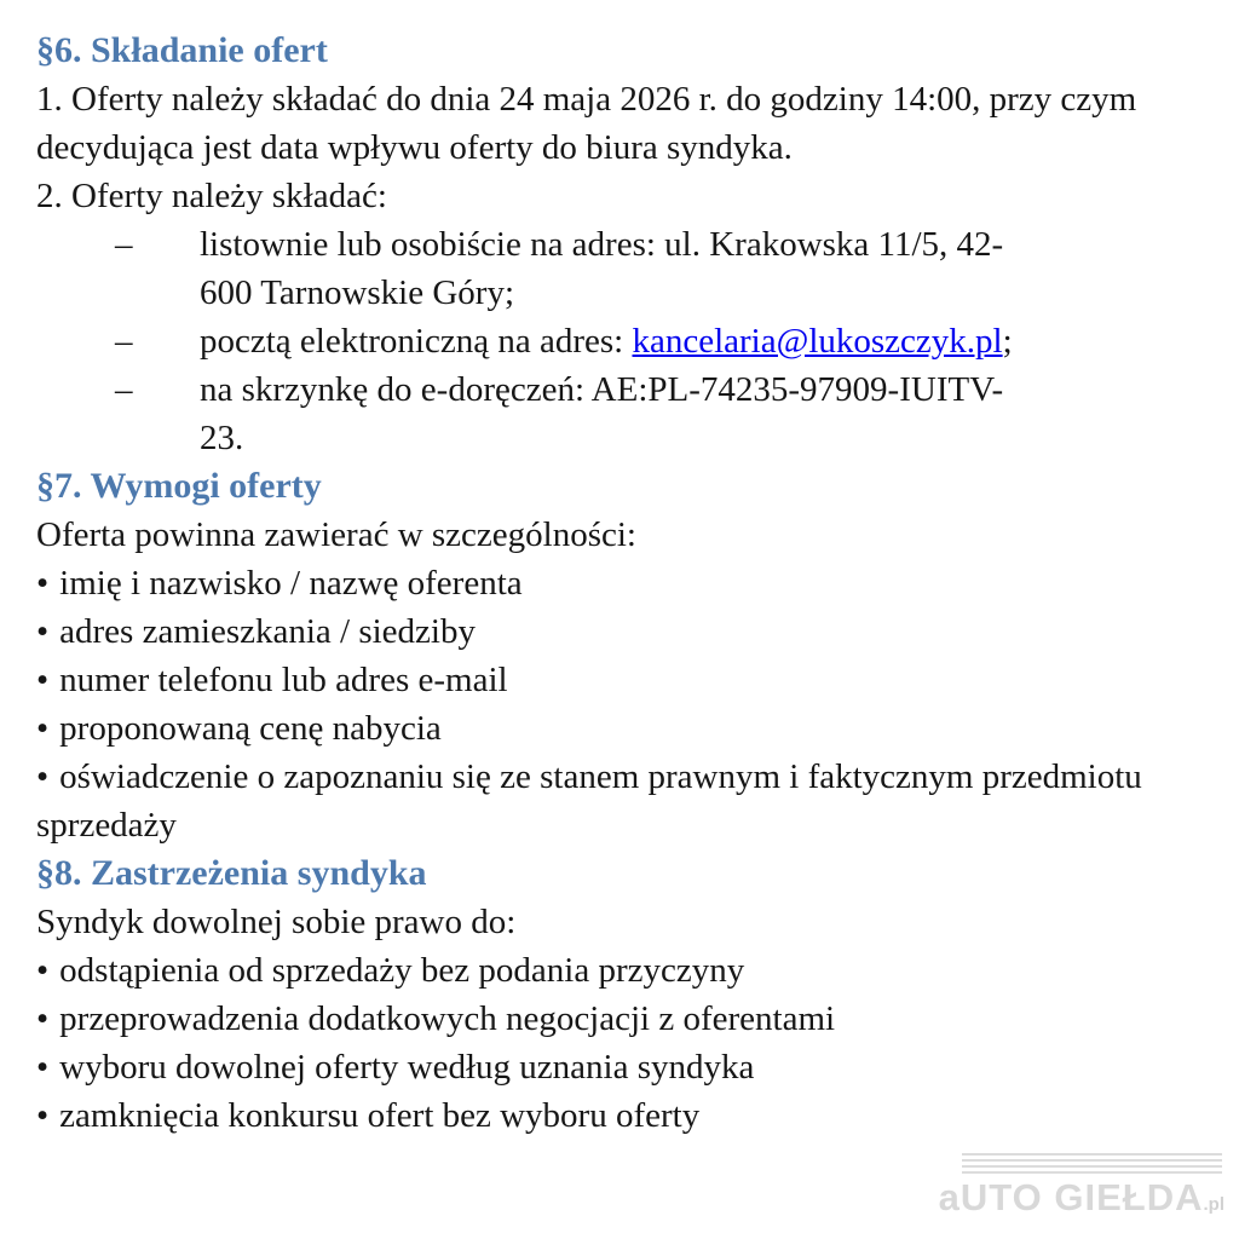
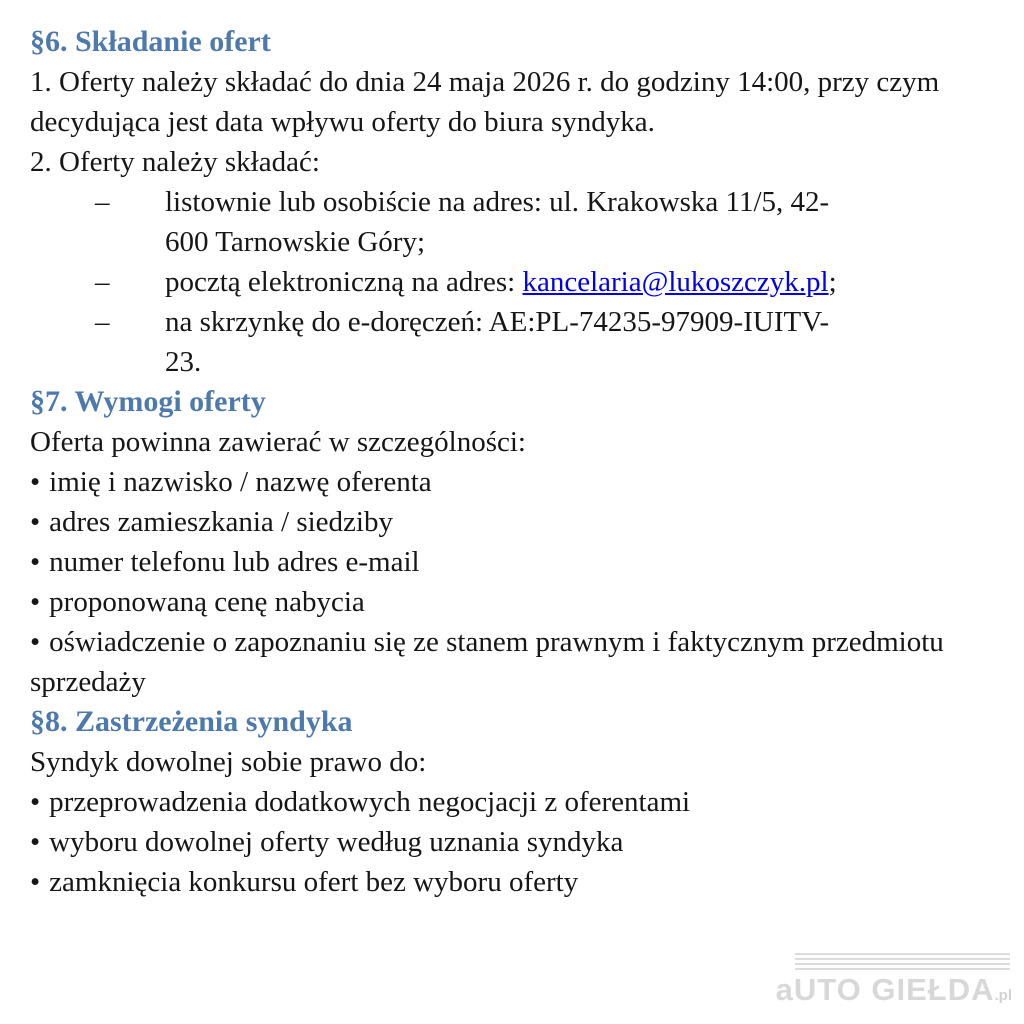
  §6. Składanie ofert
  1. Oferty należy składać do dnia 24 maja 2026 r. do godziny 14:00, przy czym decydująca jest data wpływu oferty do biura syndyka.
  2. Oferty należy składać:
  –
  listownie lub osobiście na adres: ul. Krakowska 11/5, 42-600 Tarnowskie Góry;
  –
  pocztą elektroniczną na adres: kancelaria@lukoszczyk.pl;
  –
  na skrzynkę do e-doręczeń: AE:PL-74235-97909-IUITV-23.
  §7. Wymogi oferty
  Oferta powinna zawierać w szczególności:
  • imię i nazwisko / nazwę oferenta
  • adres zamieszkania / siedziby
  • numer telefonu lub adres e-mail
  • proponowaną cenę nabycia
  • oświadczenie o zapoznaniu się ze stanem prawnym i faktycznym przedmiotu sprzedaży
  §8. Zastrzeżenia syndyka
  Syndyk dowolnej sobie prawo do:
- • odstąpienia od sprzedaży bez podania przyczyny
  • przeprowadzenia dodatkowych negocjacji z oferentami
  • wyboru dowolnej oferty według uznania syndyka
  • zamknięcia konkursu ofert bez wyboru oferty
  aUTO GIEŁDA.pl
